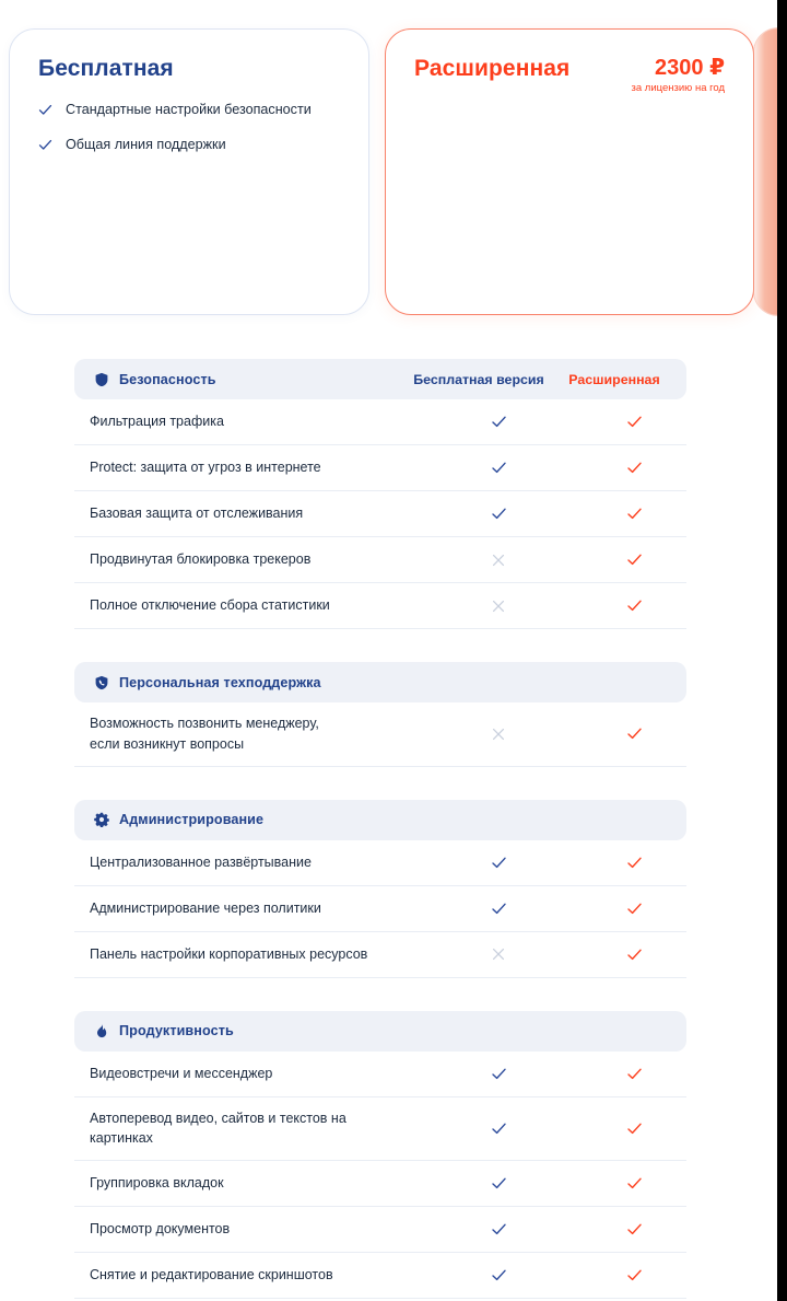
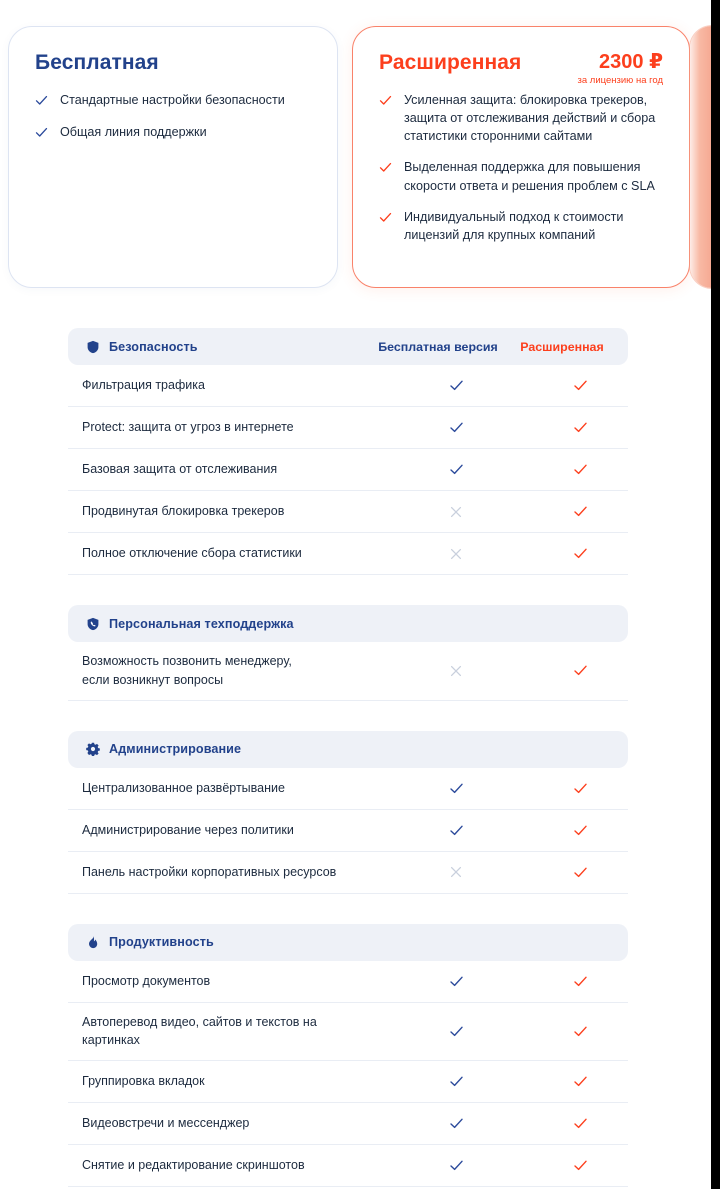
  Бесплатная
  Стандартные настройки безопасности
  Общая линия поддержки
  Расширенная
  2300 ₽
  за лицензию на год
+ Усиленная защита: блокировка трекеров, защита от отслеживания действий и сбора статистики сторонними сайтами
+ Выделенная поддержка для повышения скорости ответа и решения проблем с SLA
+ Индивидуальный подход к стоимости лицензий для крупных компаний
  Безопасность
  Бесплатная версия
  Расширенная
  Фильтрация трафика
  Protect: защита от угроз в интернете
  Базовая защита от отслеживания
  Продвинутая блокировка трекеров
  Полное отключение сбора статистики
  Персональная техподдержка
  Возможность позвонить менеджеру,
  если возникнут вопросы
  Администрирование
  Централизованное развёртывание
  Администрирование через политики
  Панель настройки корпоративных ресурсов
  Продуктивность
- Видеовстречи и мессенджер
+ Просмотр документов
  Автоперевод видео, сайтов и текстов на картинках
  Группировка вкладок
- Просмотр документов
+ Видеовстречи и мессенджер
  Снятие и редактирование скриншотов
